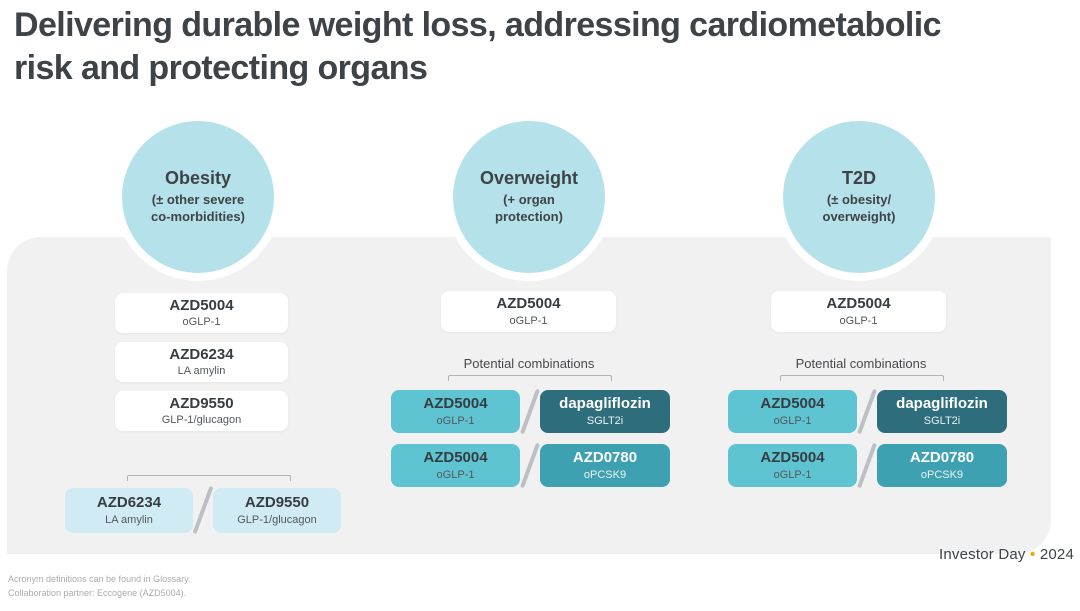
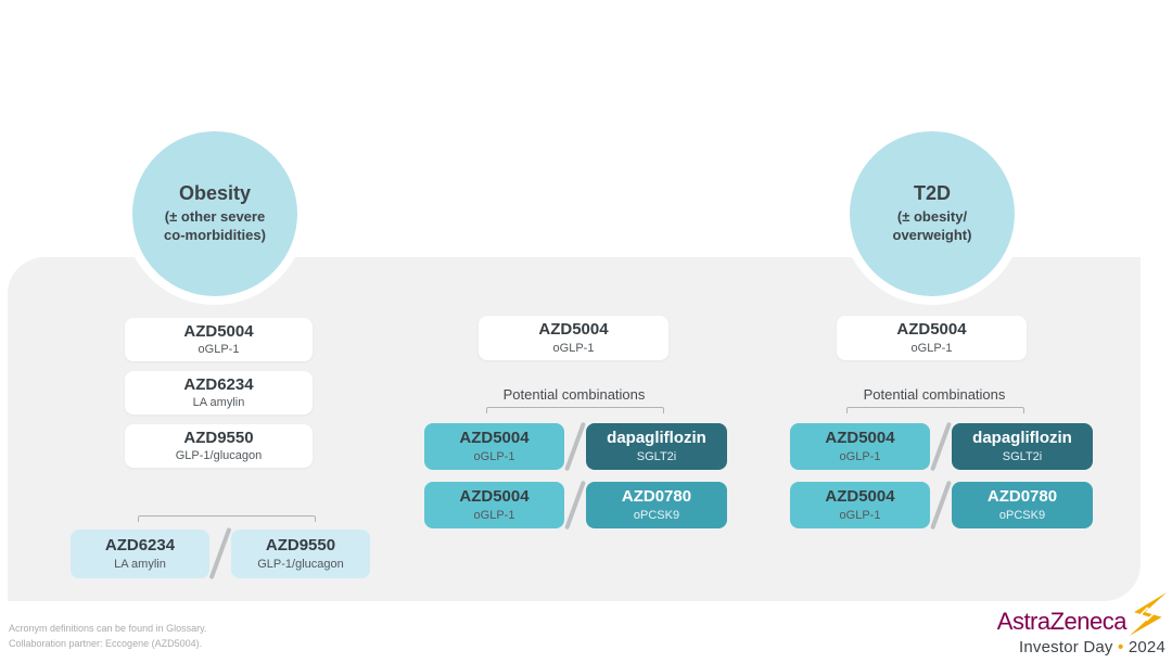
- Delivering durable weight loss, addressing cardiometabolic
- risk and protecting organs
  Obesity
  (± other severe
  co-morbidities)
- Overweight
- (+ organ
- protection)
  T2D
  (± obesity/
  overweight)
  AZD5004
  oGLP-1
  AZD6234
  LA amylin
  AZD9550
  GLP-1/glucagon
  AZD6234
  LA amylin
  AZD9550
  GLP-1/glucagon
  AZD5004
  oGLP-1
  Potential combinations
  AZD5004
  oGLP-1
  dapagliflozin
  SGLT2i
  AZD5004
  oGLP-1
  AZD0780
  oPCSK9
  AZD5004
  oGLP-1
  Potential combinations
  AZD5004
  oGLP-1
  dapagliflozin
  SGLT2i
  AZD5004
  oGLP-1
  AZD0780
  oPCSK9
  Acronym definitions can be found in Glossary.
  Collaboration partner: Eccogene (AZD5004).
+ AstraZeneca
  Investor Day • 2024
